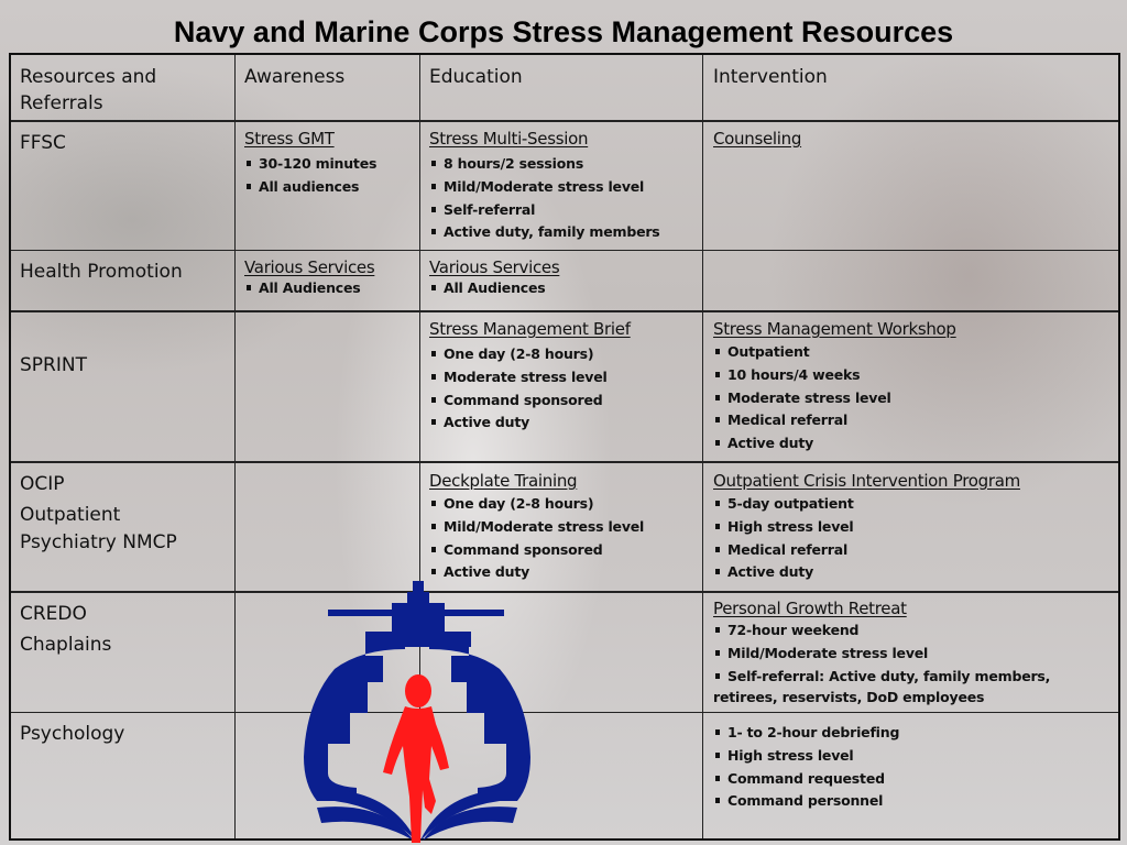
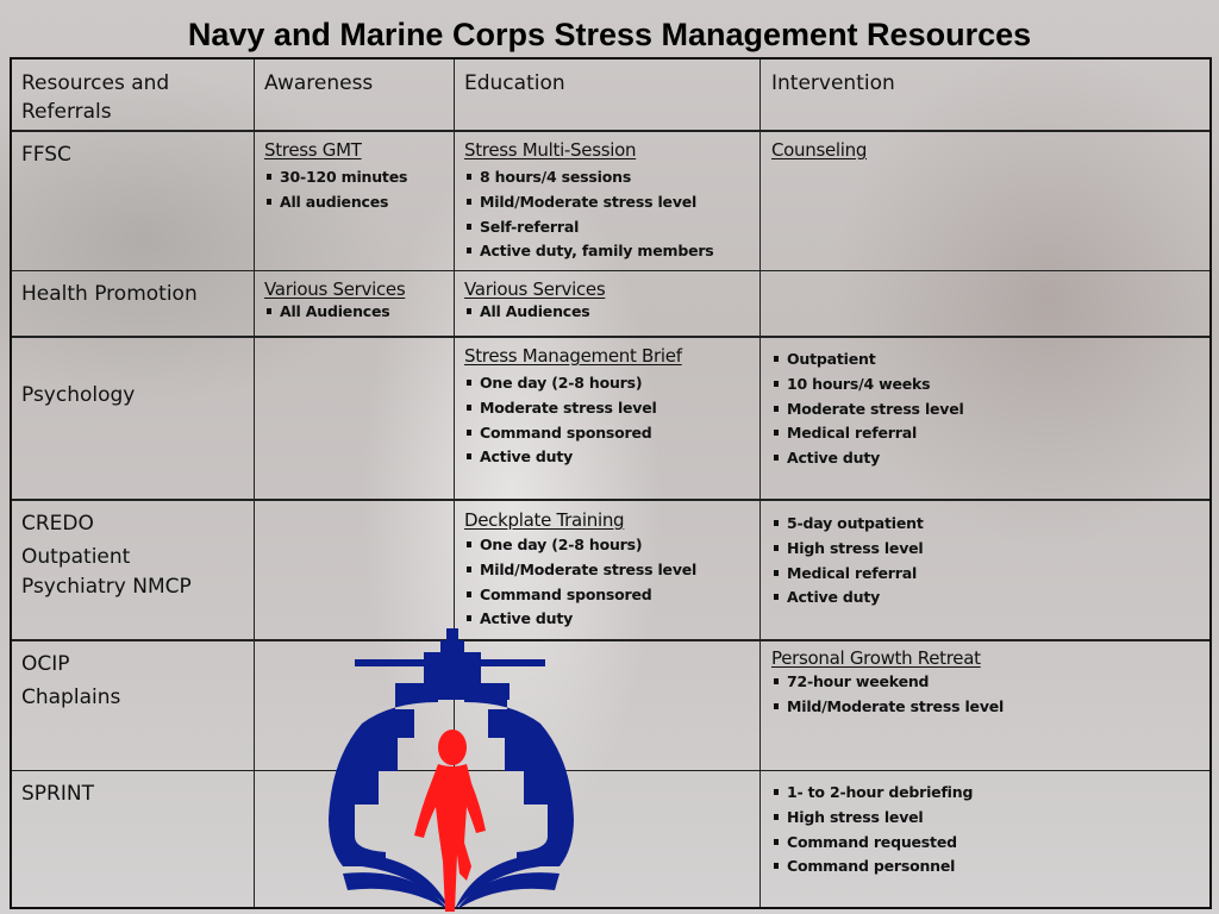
  Navy and Marine Corps Stress Management Resources
  Resources and Referrals
  Awareness
  Education
  Intervention
  FFSC
  Stress GMT
  30-120 minutes
  All audiences
  Stress Multi-Session
- 8 hours/2 sessions
+ 8 hours/4 sessions
  Mild/Moderate stress level
  Self-referral
  Active duty, family members
  Counseling
  Health Promotion
  Various Services
  All Audiences
  Various Services
  All Audiences
- SPRINT
+ Psychology
  Stress Management Brief
  One day (2-8 hours)
  Moderate stress level
  Command sponsored
  Active duty
- Stress Management Workshop
  Outpatient
  10 hours/4 weeks
  Moderate stress level
  Medical referral
  Active duty
- OCIP
+ CREDO
  Outpatient
  Psychiatry NMCP
  Deckplate Training
  One day (2-8 hours)
  Mild/Moderate stress level
  Command sponsored
  Active duty
- Outpatient Crisis Intervention Program
  5-day outpatient
  High stress level
  Medical referral
  Active duty
- CREDO
+ OCIP
  Chaplains
  Personal Growth Retreat
  72-hour weekend
  Mild/Moderate stress level
- Self-referral: Active duty, family members, retirees, reservists, DoD employees
- Psychology
+ SPRINT
  1- to 2-hour debriefing
  High stress level
  Command requested
  Command personnel
